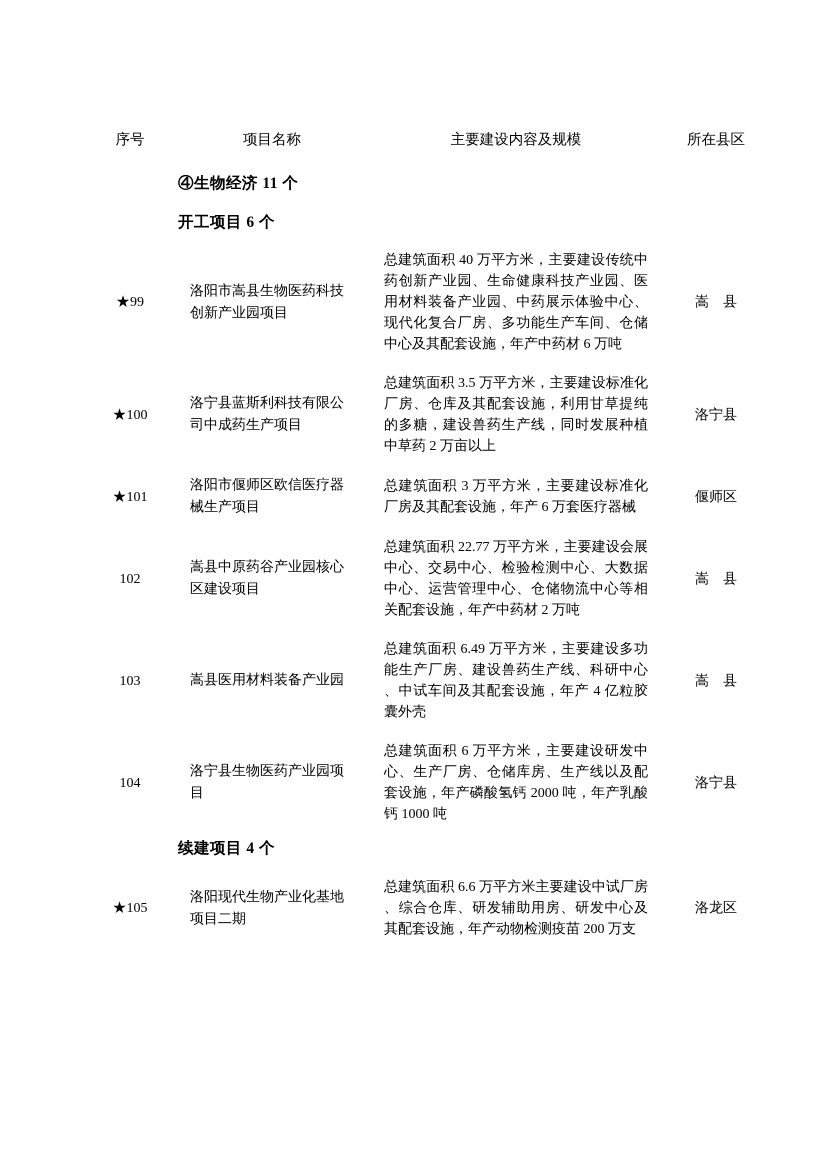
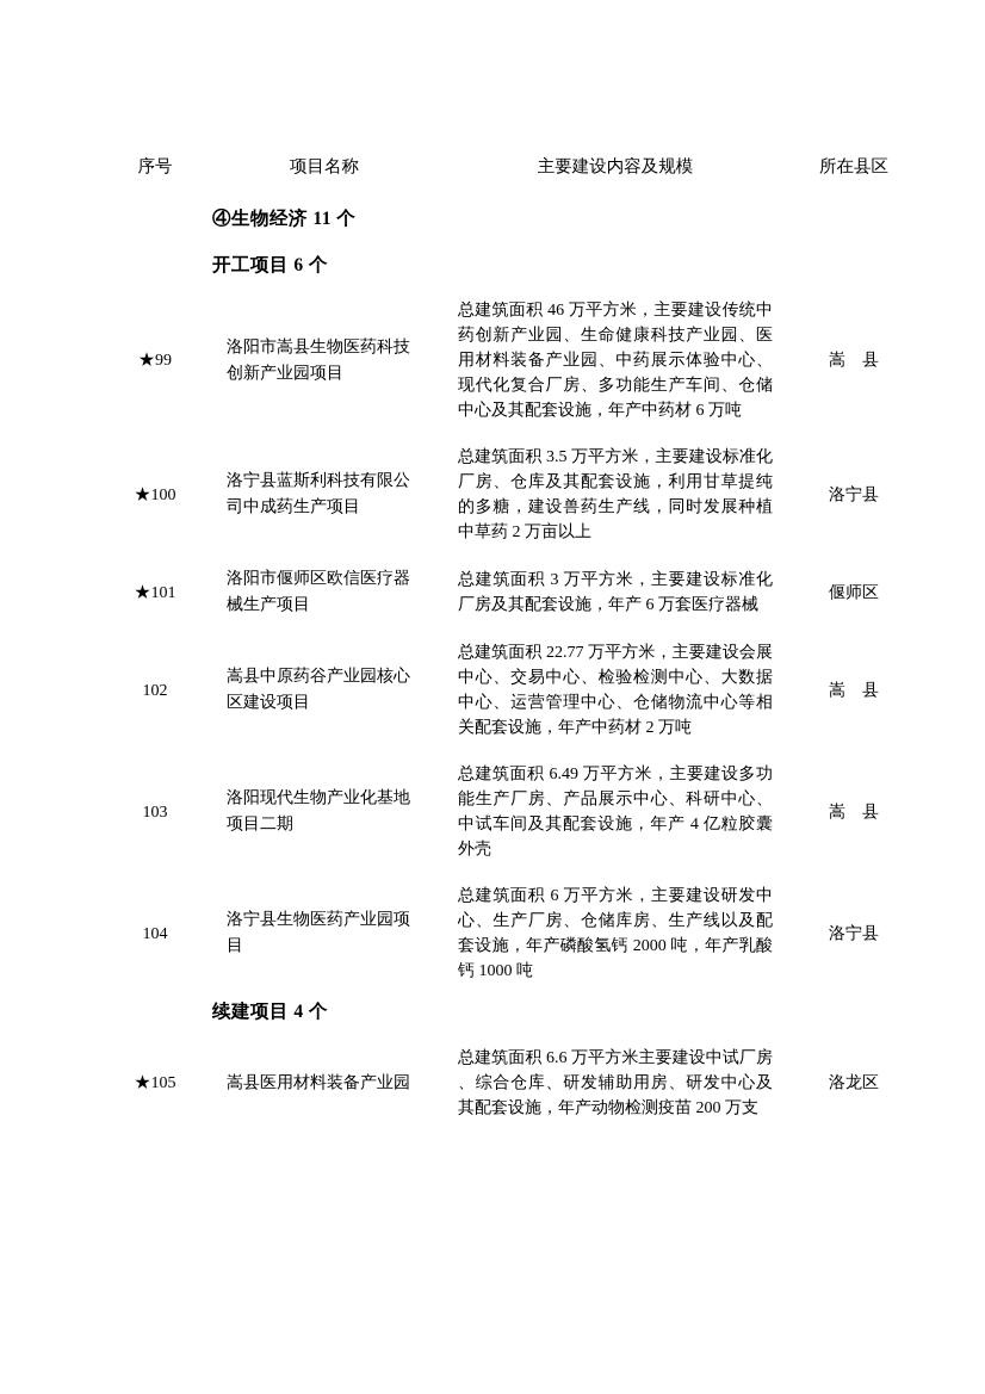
  序号
  项目名称
  主要建设内容及规模
  所在县区
  ④生物经济 11 个
  开工项目 6 个
  ★99
  洛阳市嵩县生物医药科技创新产业园项目
- 总建筑面积 40 万平方米，主要建设传统中药创新产业园、生命健康科技产业园、医用材料装备产业园、中药展示体验中心、现代化复合厂房、多功能生产车间、仓储中心及其配套设施，年产中药材 6 万吨
+ 总建筑面积 46 万平方米，主要建设传统中药创新产业园、生命健康科技产业园、医用材料装备产业园、中药展示体验中心、现代化复合厂房、多功能生产车间、仓储中心及其配套设施，年产中药材 6 万吨
  嵩 县
  ★100
  洛宁县蓝斯利科技有限公司中成药生产项目
  总建筑面积 3.5 万平方米，主要建设标准化厂房、仓库及其配套设施，利用甘草提纯的多糖，建设兽药生产线，同时发展种植中草药 2 万亩以上
  洛宁县
  ★101
  洛阳市偃师区欧信医疗器械生产项目
  总建筑面积 3 万平方米，主要建设标准化厂房及其配套设施，年产 6 万套医疗器械
  偃师区
  102
  嵩县中原药谷产业园核心区建设项目
  总建筑面积 22.77 万平方米，主要建设会展中心、交易中心、检验检测中心、大数据中心、运营管理中心、仓储物流中心等相关配套设施，年产中药材 2 万吨
  嵩 县
  103
- 嵩县医用材料装备产业园
+ 洛阳现代生物产业化基地项目二期
- 总建筑面积 6.49 万平方米，主要建设多功能生产厂房、建设兽药生产线、科研中心、中试车间及其配套设施，年产 4 亿粒胶囊外壳
+ 总建筑面积 6.49 万平方米，主要建设多功能生产厂房、产品展示中心、科研中心、中试车间及其配套设施，年产 4 亿粒胶囊外壳
  嵩 县
  104
  洛宁县生物医药产业园项目
  总建筑面积 6 万平方米，主要建设研发中心、生产厂房、仓储库房、生产线以及配套设施，年产磷酸氢钙 2000 吨，年产乳酸钙 1000 吨
  洛宁县
  续建项目 4 个
  ★105
- 洛阳现代生物产业化基地项目二期
+ 嵩县医用材料装备产业园
  总建筑面积 6.6 万平方米主要建设中试厂房、综合仓库、研发辅助用房、研发中心及其配套设施，年产动物检测疫苗 200 万支
  洛龙区
